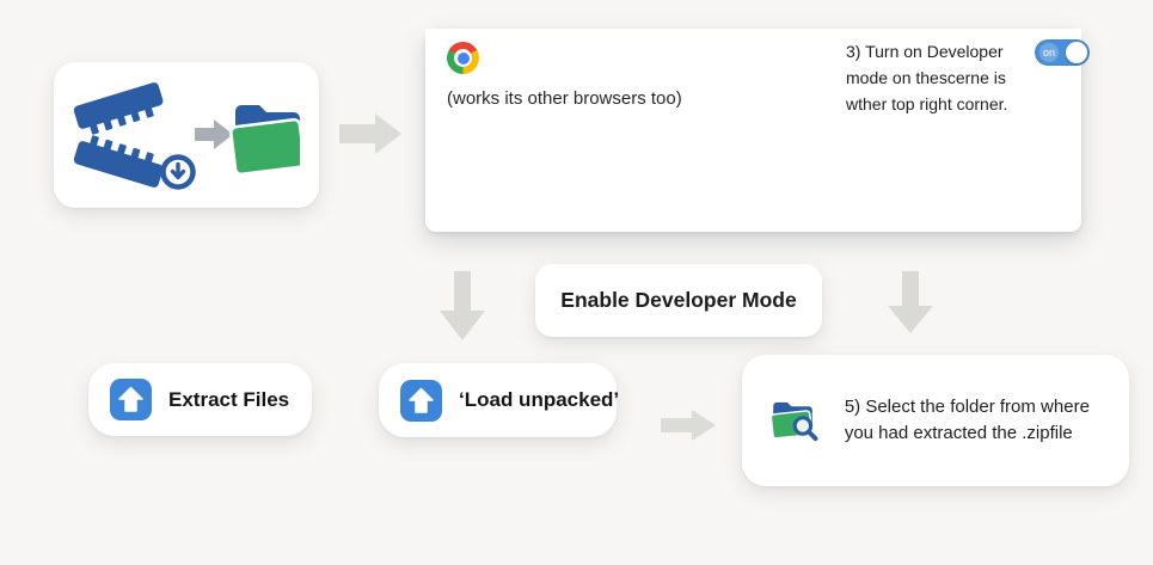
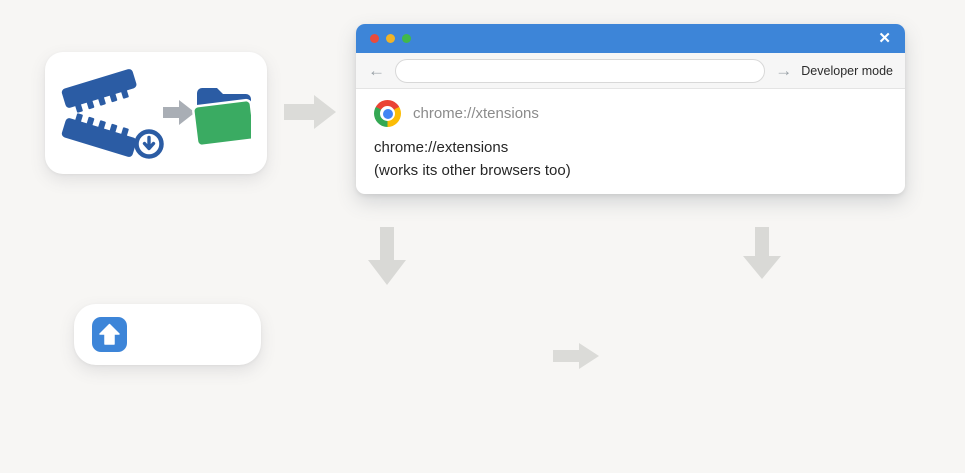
+ ✕
+ ←
+ →
+ Developer mode
+ chrome://xtensions
+ chrome://extensions
  (works its other browsers too)
- on
- 3) Turn on Developer mode on thescerne is wther top right corner.
- Enable Developer Mode
- Extract Files
- ‘Load unpacked’
- 5) Select the folder from where you had extracted the .zipfile
